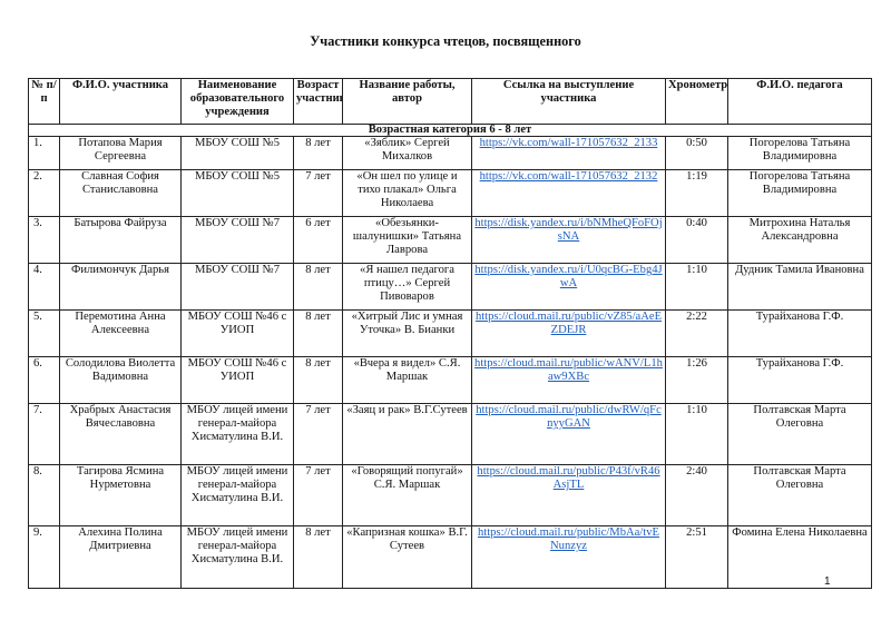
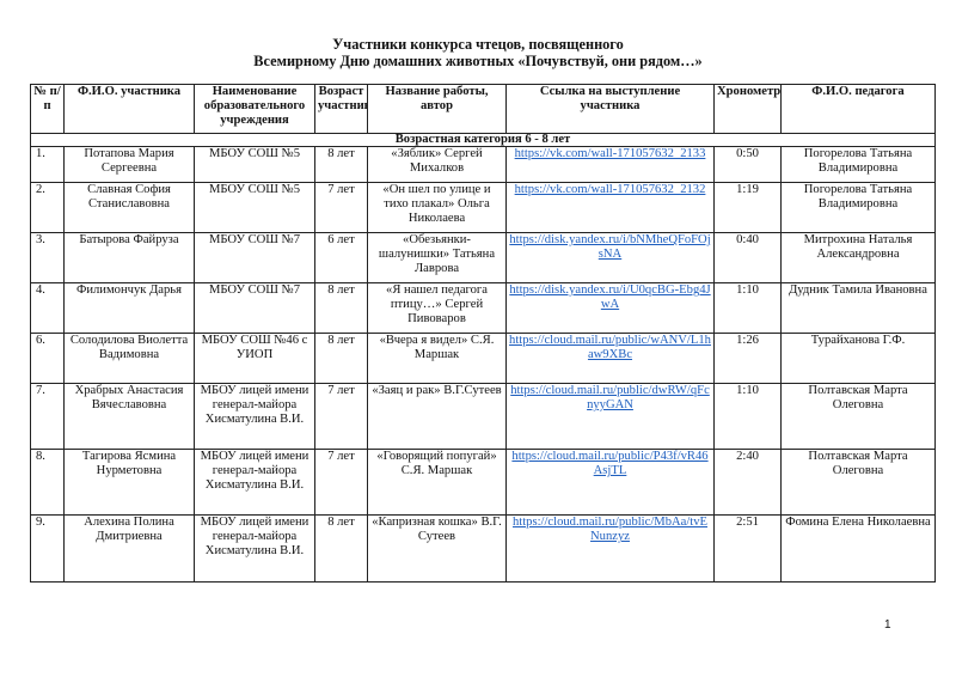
  Участники конкурса чтецов, посвященного
+ Всемирному Дню домашних животных «Почувствуй, они рядом…»
  № п/п	Ф.И.О. участника	Наименование образовательного учреждения	Возраст участни	Название работы, автор	Ссылка на выступление участника	Хронометр	Ф.И.О. педагога
  Возрастная категория 6 - 8 лет
  1.	Потапова Мария Сергеевна	МБОУ СОШ №5	8 лет	«Зяблик» Сергей Михалков	https://vk.com/wall-171057632_2133	0:50	Погорелова Татьяна Владимировна
  2.	Славная София Станиславовна	МБОУ СОШ №5	7 лет	«Он шел по улице и тихо плакал» Ольга Николаева	https://vk.com/wall-171057632_2132	1:19	Погорелова Татьяна Владимировна
  3.	Батырова Файруза	МБОУ СОШ №7	6 лет	«Обезьянки-шалунишки» Татьяна Лаврова	https://disk.yandex.ru/i/bNMheQFoFOjsNA	0:40	Митрохина Наталья Александровна
  4.	Филимончук Дарья	МБОУ СОШ №7	8 лет	«Я нашел педагога птицу…» Сергей Пивоваров	https://disk.yandex.ru/i/U0qcBG-Ebg4JwA	1:10	Дудник Тамила Ивановна
- 5.	Перемотина Анна Алексеевна	МБОУ СОШ №46 с УИОП	8 лет	«Хитрый Лис и умная Уточка» В. Бианки	https://cloud.mail.ru/public/vZ85/aAeEZDEJR	2:22	Турайханова Г.Ф.
  6.	Солодилова Виолетта Вадимовна	МБОУ СОШ №46 с УИОП	8 лет	«Вчера я видел» С.Я. Маршак	https://cloud.mail.ru/public/wANV/L1haw9XBc	1:26	Турайханова Г.Ф.
  7.	Храбрых Анастасия Вячеславовна	МБОУ лицей имени генерал-майора Хисматулина В.И.	7 лет	«Заяц и рак» В.Г.Сутеев	https://cloud.mail.ru/public/dwRW/qFcnyyGAN	1:10	Полтавская Марта Олеговна
  8.	Тагирова Ясмина Нурметовна	МБОУ лицей имени генерал-майора Хисматулина В.И.	7 лет	«Говорящий попугай» С.Я. Маршак	https://cloud.mail.ru/public/P43f/vR46AsjTL	2:40	Полтавская Марта Олеговна
  9.	Алехина Полина Дмитриевна	МБОУ лицей имени генерал-майора Хисматулина В.И.	8 лет	«Капризная кошка» В.Г. Сутеев	https://cloud.mail.ru/public/MbAa/tvENunzyz	2:51	Фомина Елена Николаевна
  1
